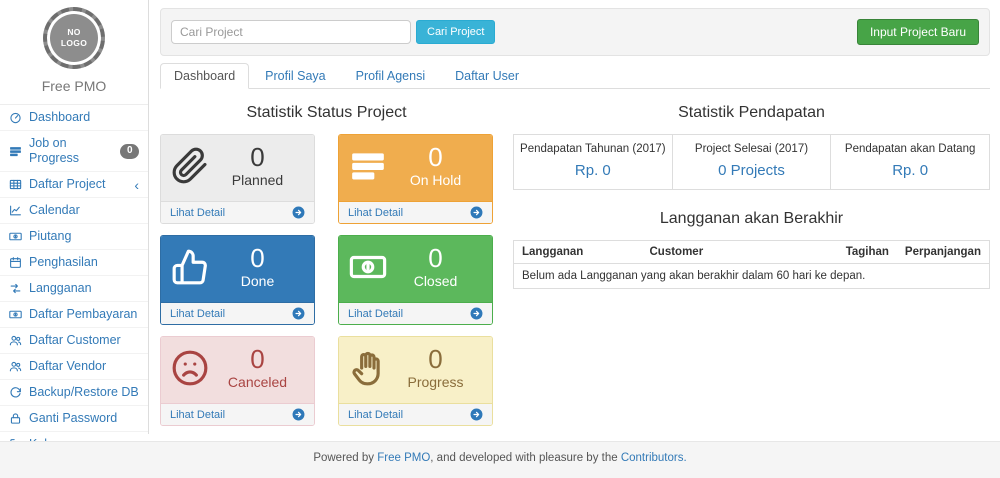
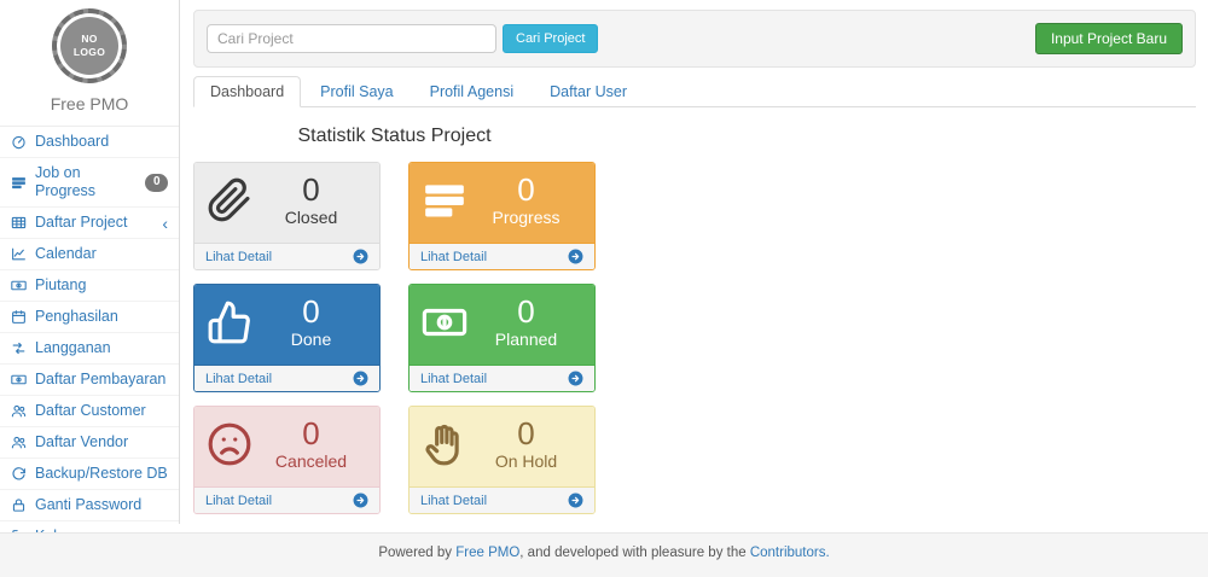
  NO
  LOGO
  Free PMO
  Dashboard
  Job on Progress
  0
  Daftar Project
  ‹
  Calendar
  Piutang
  Penghasilan
  Langganan
  Daftar Pembayaran
  Daftar Customer
  Daftar Vendor
  Backup/Restore DB
  Ganti Password
  Cari Project
  Cari Project
  Input Project Baru
  Dashboard
  Profil Saya
  Profil Agensi
  Daftar User
  Statistik Status Project
  0
- Planned
+ Closed
  Lihat Detail
  0
- On Hold
+ Progress
  Lihat Detail
  0
  Done
  Lihat Detail
  0
- Closed
+ Planned
  Lihat Detail
  0
  Canceled
  Lihat Detail
  0
- Progress
+ On Hold
  Lihat Detail
- Statistik Pendapatan
- Pendapatan Tahunan (2017)Rp. 0	Project Selesai (2017)0 Projects	Pendapatan akan DatangRp. 0
- Langganan akan Berakhir
- Langganan	Customer	Tagihan	Perpanjangan
- Belum ada Langganan yang akan berakhir dalam 60 hari ke depan.
  Powered by Free PMO, and developed with pleasure by the Contributors.
